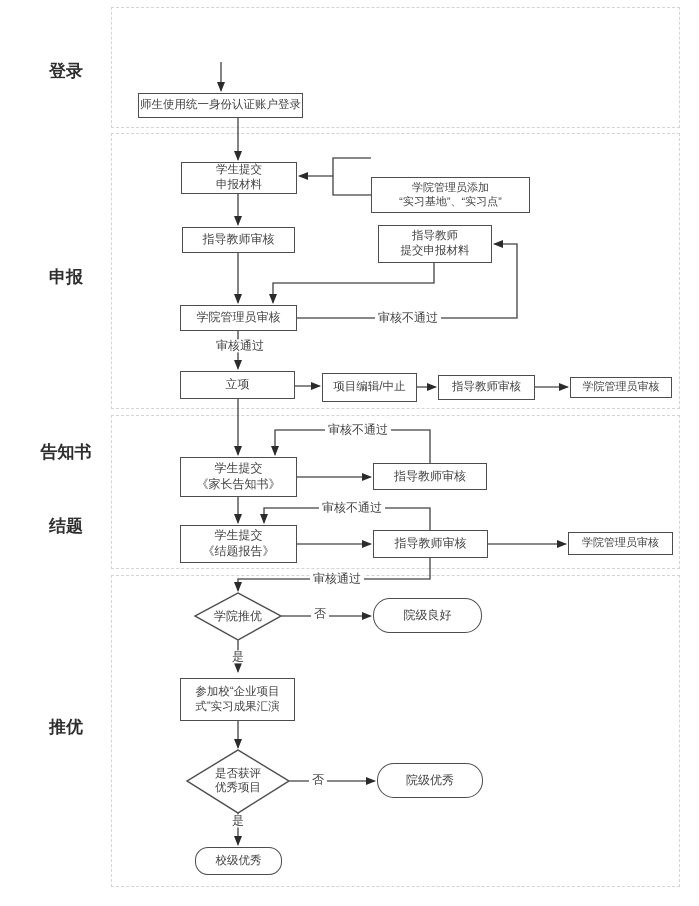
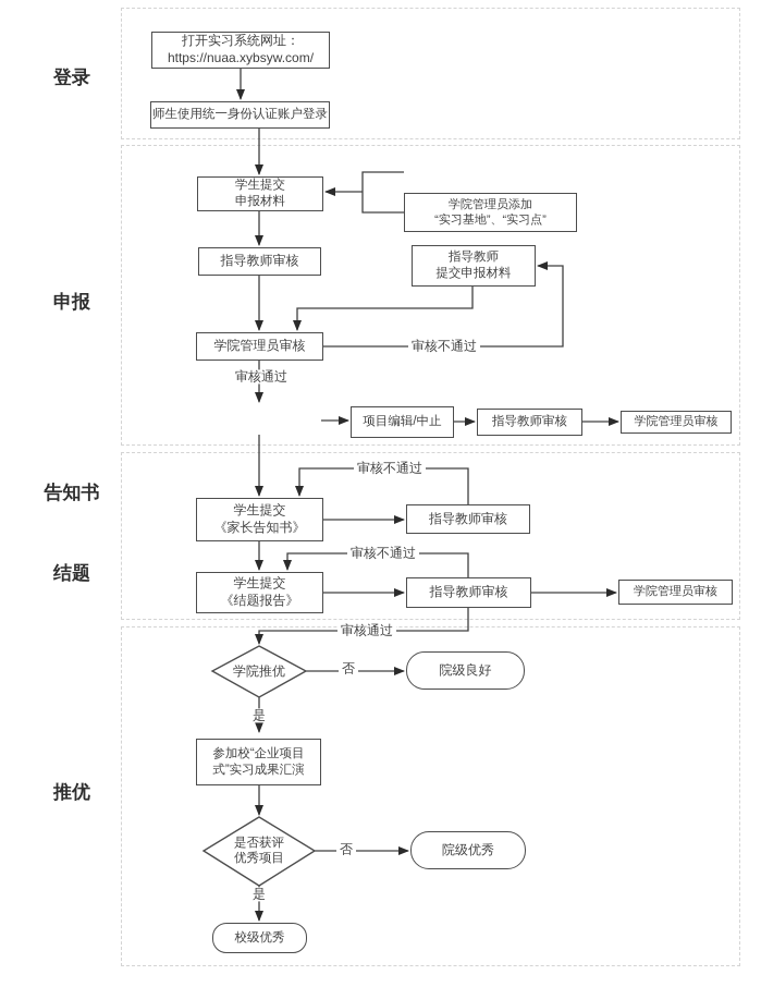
  登录
  申报
  告知书
  结题
  推优
+ 打开实习系统网址：
+ https://nuaa.xybsyw.com/
  师生使用统一身份认证账户登录
  学生提交
  申报材料
  学院管理员添加
  “实习基地”、“实习点”
  指导教师审核
  指导教师
  提交申报材料
  学院管理员审核
- 立项
  项目编辑/中止
  指导教师审核
  学院管理员审核
  学生提交
  《家长告知书》
  指导教师审核
  学生提交
  《结题报告》
  指导教师审核
  学院管理员审核
  学院推优
  院级良好
  参加校“企业项目
  式”实习成果汇演
  是否获评
  优秀项目
  院级优秀
  校级优秀
  审核不通过
  审核通过
  审核不通过
  审核不通过
  审核通过
  否
  是
  否
  是
